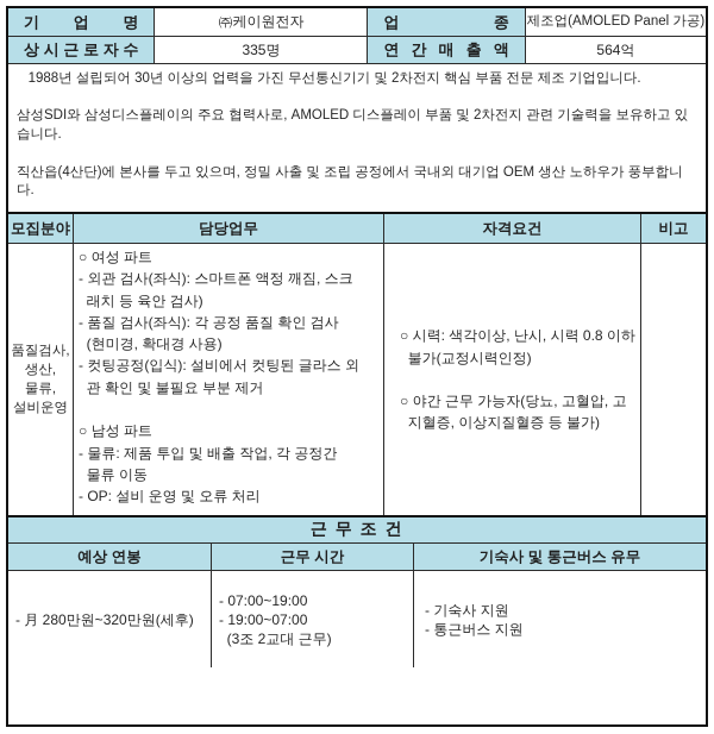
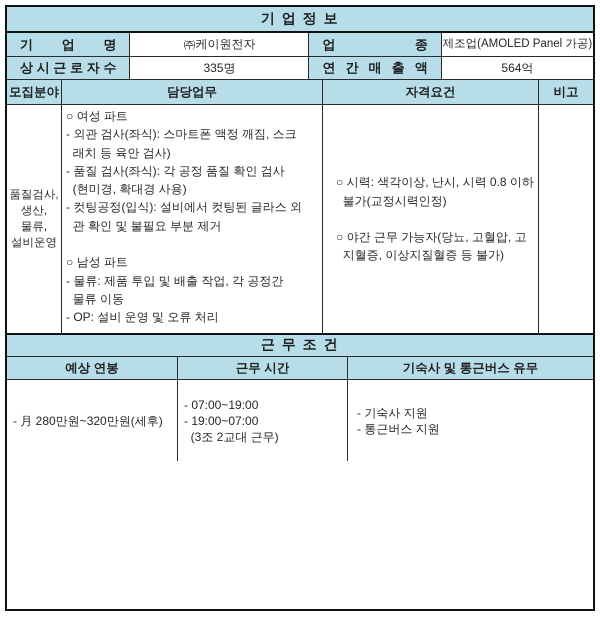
+ 기 업 정 보
  기 업 명
  ㈜케이원전자
  업 종
  제조업(AMOLED Panel 가공)
  상 시 근 로 자 수
  335명
  연 간 매 출 액
  564억
- 1988년 설립되어 30년 이상의 업력을 가진 무선통신기기 및 2차전지 핵심 부품 전문 제조 기업입니다.
- 삼성SDI와 삼성디스플레이의 주요 협력사로, AMOLED 디스플레이 부품 및 2차전지 관련 기술력을 보유하고 있습니다.
- 직산읍(4산단)에 본사를 두고 있으며, 정밀 사출 및 조립 공정에서 국내외 대기업 OEM 생산 노하우가 풍부합니다.
  모집분야
  담당업무
  자격요건
  비고
  품질검사,
  생산,
  물류,
  설비운영
  ○ 여성 파트
  - 외관 검사(좌식): 스마트폰 액정 깨짐, 스크
  래치 등 육안 검사)
  - 품질 검사(좌식): 각 공정 품질 확인 검사
  (현미경, 확대경 사용)
  - 컷팅공정(입식): 설비에서 컷팅된 글라스 외
  관 확인 및 불필요 부분 제거
  ○ 남성 파트
  - 물류: 제품 투입 및 배출 작업, 각 공정간
  물류 이동
  - OP: 설비 운영 및 오류 처리
  ○ 시력: 색각이상, 난시, 시력 0.8 이하
  불가(교정시력인정)
  ○ 야간 근무 가능자(당뇨, 고혈압, 고
  지혈증, 이상지질혈증 등 불가)
  근 무 조 건
  예상 연봉
  근무 시간
  기숙사 및 통근버스 유무
  - 月 280만원~320만원(세후)
  - 07:00~19:00
  - 19:00~07:00
  (3조 2교대 근무)
  - 기숙사 지원
  - 통근버스 지원
